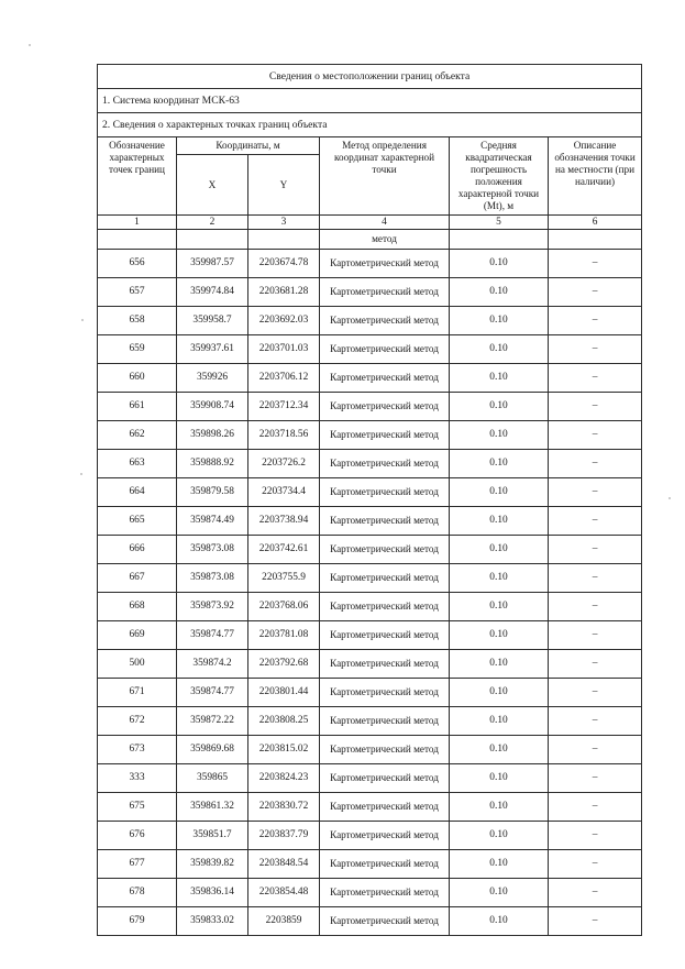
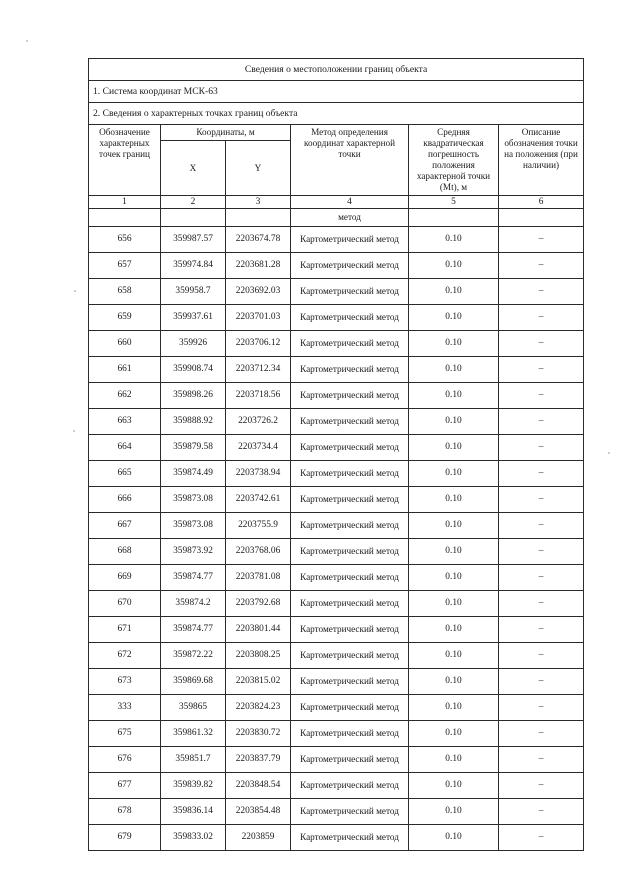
  Сведения о местоположении границ объекта
  1. Система координат МСК-63
  2. Сведения о характерных точках границ объекта
- Обозначение характерных точек границ	Координаты, м	Метод определения координат характерной точки	Средняя квадратическая погрешность положения характерной точки (Мt), м	Описание обозначения точки на местности (при наличии)
+ Обозначение характерных точек границ	Координаты, м	Метод определения координат характерной точки	Средняя квадратическая погрешность положения характерной точки (Мt), м	Описание обозначения точки на положения (при наличии)
  X	Y
  1	2	3	4	5	6
  			метод
  656	359987.57	2203674.78	Картометрический метод	0.10	–
  657	359974.84	2203681.28	Картометрический метод	0.10	–
  658	359958.7	2203692.03	Картометрический метод	0.10	–
  659	359937.61	2203701.03	Картометрический метод	0.10	–
  660	359926	2203706.12	Картометрический метод	0.10	–
  661	359908.74	2203712.34	Картометрический метод	0.10	–
  662	359898.26	2203718.56	Картометрический метод	0.10	–
  663	359888.92	2203726.2	Картометрический метод	0.10	–
  664	359879.58	2203734.4	Картометрический метод	0.10	–
  665	359874.49	2203738.94	Картометрический метод	0.10	–
  666	359873.08	2203742.61	Картометрический метод	0.10	–
  667	359873.08	2203755.9	Картометрический метод	0.10	–
  668	359873.92	2203768.06	Картометрический метод	0.10	–
  669	359874.77	2203781.08	Картометрический метод	0.10	–
- 500	359874.2	2203792.68	Картометрический метод	0.10	–
+ 670	359874.2	2203792.68	Картометрический метод	0.10	–
  671	359874.77	2203801.44	Картометрический метод	0.10	–
  672	359872.22	2203808.25	Картометрический метод	0.10	–
  673	359869.68	2203815.02	Картометрический метод	0.10	–
  333	359865	2203824.23	Картометрический метод	0.10	–
  675	359861.32	2203830.72	Картометрический метод	0.10	–
  676	359851.7	2203837.79	Картометрический метод	0.10	–
  677	359839.82	2203848.54	Картометрический метод	0.10	–
  678	359836.14	2203854.48	Картометрический метод	0.10	–
  679	359833.02	2203859	Картометрический метод	0.10	–
